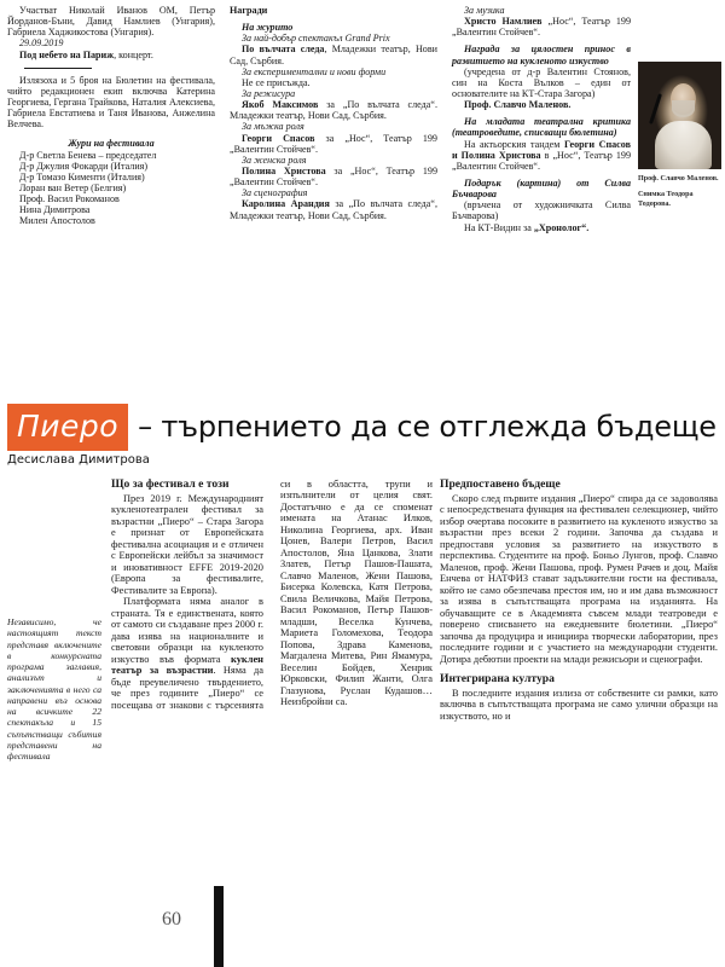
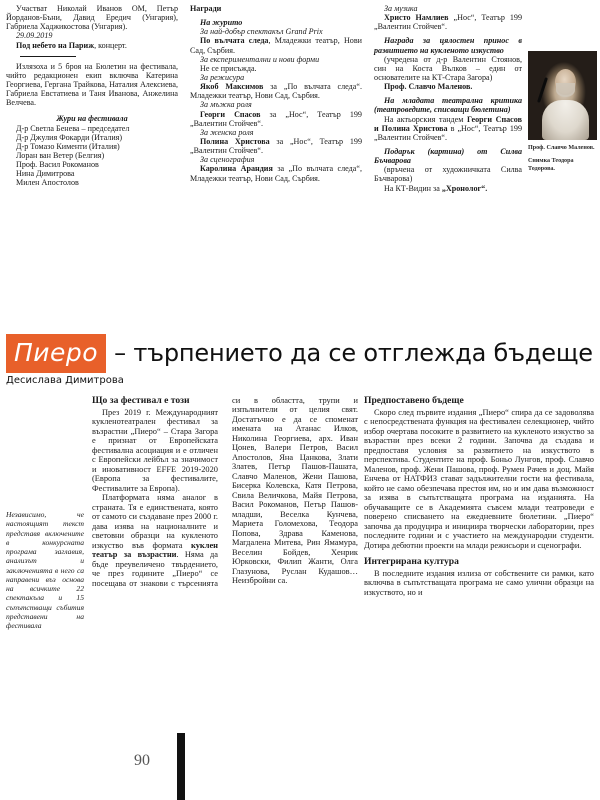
- Участват Николай Иванов ОМ, Петър Йорданов-Бъни, Давид Намлиев (Унгария), Габриела Хаджикостова (Унгария).
+ Участват Николай Иванов ОМ, Петър Йорданов-Бъни, Давид Ередич (Унгария), Габриела Хаджикостова (Унгария).
  29.09.2019
  Под небето на Париж, концерт.
  Излязоха и 5 броя на Бюлетин на фестивала, чийто редакционен екип включва Катерина Георгиева, Гергана Трайкова, Наталия Алексиева, Габриела Евстатиева и Таня Иванова, Анжелина Велчева.
  Жури на фестивала
  Д-р Светла Бенева – председател
  Д-р Джулия Фокарди (Италия)
  Д-р Томазо Кименти (Италия)
  Лоран ван Ветер (Белгия)
  Проф. Васил Рокоманов
  Нина Димитрова
  Милен Апостолов
  Награди
  На журито
  За най-добър спектакъл Grand Prix
  По вълчата следа, Младежки театър, Нови Сад, Сърбия.
  За експериментални и нови форми
  Не се присъжда.
  За режисура
  Якоб Максимов за „По вълчата следа“. Младежки театър, Нови Сад, Сърбия.
  За мъжка роля
  Георги Спасов за „Нос“, Театър 199 „Валентин Стойчев“.
  За женска роля
  Полина Христова за „Нос“, Театър 199 „Валентин Стойчев“.
  За сценография
  Каролина Арандия за „По вълчата следа“, Младежки театър, Нови Сад, Сърбия.
  За музика
  Христо Намлиев „Нос“, Театър 199 „Валентин Стойчев“.
  Награда за цялостен принос в развитието на кукленото изкуство
  (учредена от д-р Валентин Стоянов, син на Коста Вълков – един от основателите на КТ-Стара Загора)
  Проф. Славчо Маленов.
  На младата театрална критика (театроведите, списващи бюлетина)
  На актьорския тандем Георги Спасов и Полина Христова в „Нос“, Театър 199 „Валентин Стойчев“.
  Подарък (картина) от Силва Бъчварова
  (връчена от художничката Силва Бъчварова)
  На КТ-Видин за „Хронолог“.
  Пиеро
  – търпението да се отглежда бъдеще
  Десислава Димитрова
  Независимо, че настоящият текст представя включените в конкурсната програма заглавия, анализът и заключенията в него са направени въз основа на всичките 22 спектакъла и 15 съпътстващи събития представени на фестивала
  Що за фестивал е този
  През 2019 г. Международният куклено­театрален фестивал за възрастни „Пиеро“ – Стара Загора е признат от Европейската фестивална асоциация и е отличен с Европейски лейбъл за значимост и иновативност EFFE 2019-2020 (Европа за фестивалите, Фестивалите за Европа).
  Платформата няма аналог в страната. Тя е единствената, която от самото си създаване през 2000 г. дава изява на националните и световни образци на кукленото изкуство във формата куклен театър за възрастни. Няма да бъде преувеличено твърдението, че през годините „Пиеро“ се посещава от знакови с търсенията си в областта, трупи и изпълнители от целия свят. Достатъчно е да се споменат имената на Атанас Илков, Николина Георгиева, арх. Иван Цонев, Валери Петров, Васил Апостолов, Яна Цанкова, Злати Златев, Петър Пашов-Пашата, Славчо Маленов, Жени Пашова, Бисерка Колевска, Катя Петрова, Свила Величкова, Майя Петрова, Васил Рокоманов, Петър Пашов-младши, Веселка Кунчева, Мариета Голомехова, Теодора Попова, Здрава Каменова, Магдалена Митева, Рин Ямамура, Веселин Бойдев, Хенрик Юрковски, Филип Жанти, Олга Глазунова, Руслан Кудашов… Неизбройни са.
  Предпоставено бъдеще
  Скоро след първите издания „Пиеро“ спира да се задоволява с непосредствената функция на фестивален селекционер, чийто избор очертава посоките в развитието на кукленото изкуство за възрастни през всеки 2 години. Започва да създава и предпоставя условия за развитието на изкуството в перспектива. Студентите на проф. Боньо Лунгов, проф. Славчо Маленов, проф. Жени Пашова, проф. Румен Рачев и доц. Майя Енчева от НАТФИЗ стават задължителни гости на фестивала, който не само обезпечава престоя им, но и им дава възможност за изява в съпътстващата програма на изданията. На обучаващите се в Академията съвсем млади театроведи е поверено списването на ежедневните бюлетини. „Пиеро“ започва да продуцира и инициира творчески лаборатории, през последните години и с участието на международни студенти. Дотира дебютни проекти на млади режисьори и сценографи.
  Интегрирана култура
  В последните издания излиза от собствените си рамки, като включва в съпътстващата програма не само улични образци на изкуството, но и
- 60
+ 90
